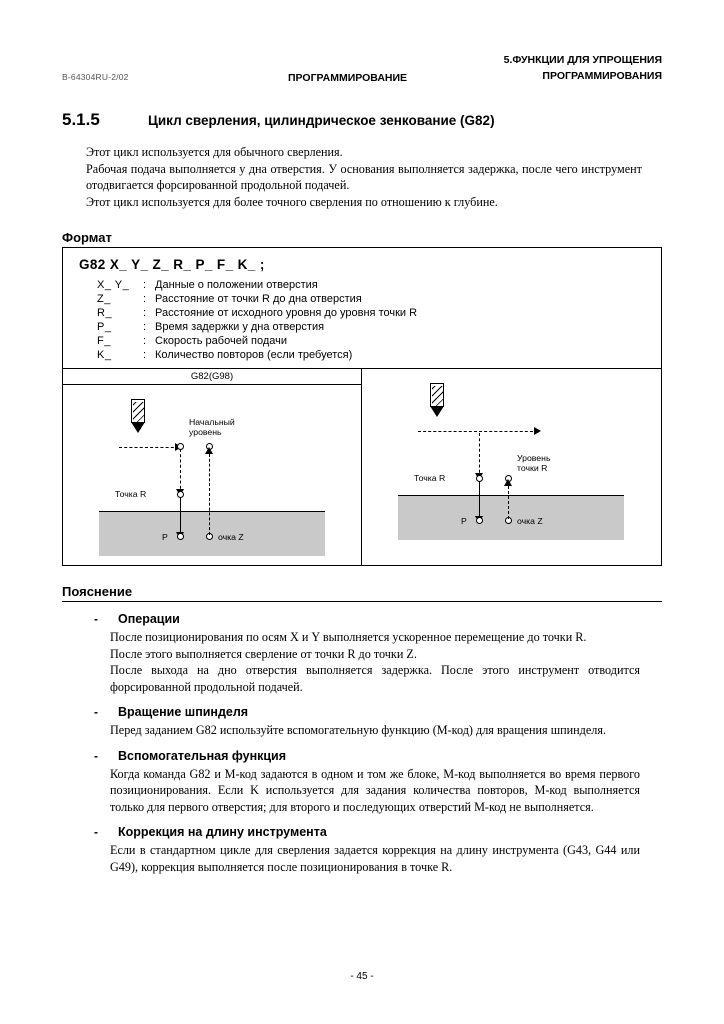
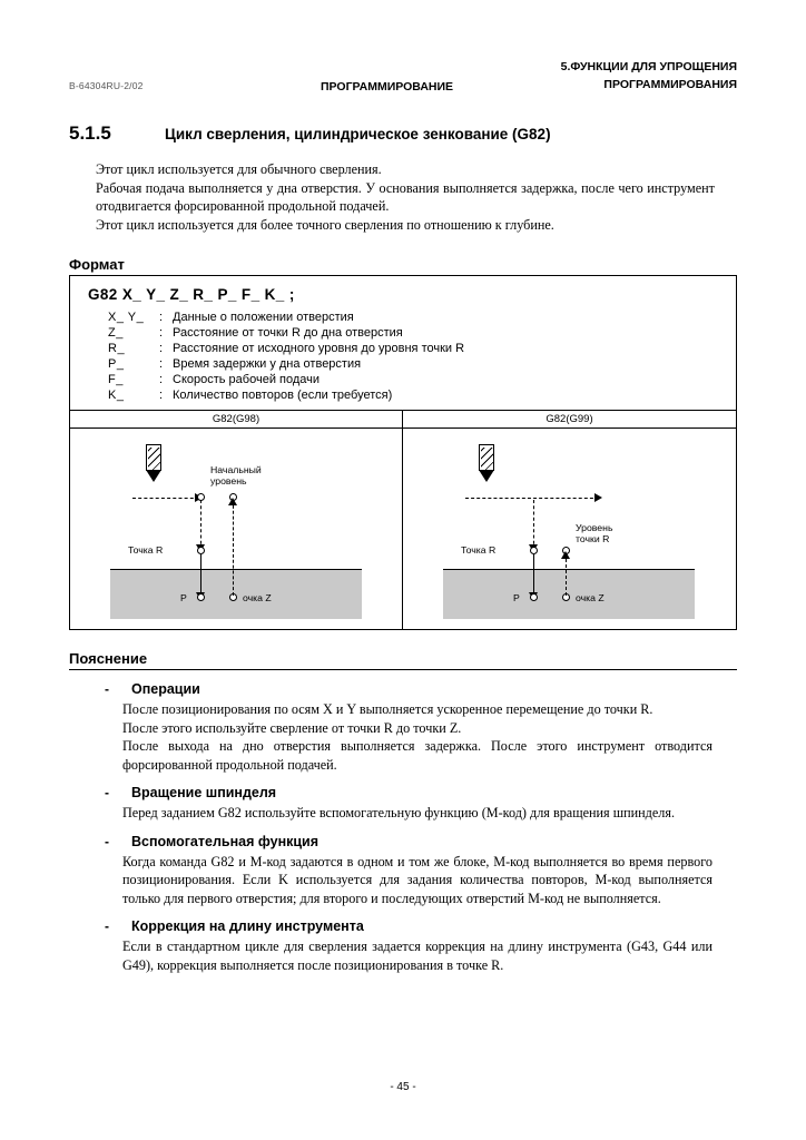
  B-64304RU-2/02
  ПРОГРАММИРОВАНИЕ
  5.ФУНКЦИИ ДЛЯ УПРОЩЕНИЯ
  ПРОГРАММИРОВАНИЯ
  5.1.5
  Цикл сверления, цилиндрическое зенкование (G82)
  Этот цикл используется для обычного сверления.
  Рабочая подача выполняется у дна отверстия. У основания выполняется задержка, после чего инструмент отодвигается форсированной продольной подачей.
  Этот цикл используется для более точного сверления по отношению к глубине.
  Формат
  G82 X_ Y_ Z_ R_ P_ F_ K_ ;
  X_ Y_	:	Данные о положении отверстия
  Z_	:	Расстояние от точки R до дна отверстия
  R_	:	Расстояние от исходного уровня до уровня точки R
  P_	:	Время задержки у дна отверстия
  F_	:	Скорость рабочей подачи
  K_	:	Количество повторов (если требуется)
  G82(G98)
  Начальный
  уровень
  Точка R
  P
  очка Z
+ G82(G99)
  Точка R
  Уровень
  точки R
  P
  очка Z
  Пояснение
  -
  Операции
  После позиционирования по осям X и Y выполняется ускоренное перемещение до точки R.
- После этого выполняется сверление от точки R до точки Z.
+ После этого используйте сверление от точки R до точки Z.
  После выхода на дно отверстия выполняется задержка. После этого инструмент отводится форсированной продольной подачей.
  -
  Вращение шпинделя
  Перед заданием G82 используйте вспомогательную функцию (M-код) для вращения шпинделя.
  -
  Вспомогательная функция
  Когда команда G82 и M-код задаются в одном и том же блоке, M-код выполняется во время первого позиционирования. Если K используется для задания количества повторов, M-код выполняется только для первого отверстия; для второго и последующих отверстий M-код не выполняется.
  -
  Коррекция на длину инструмента
  Если в стандартном цикле для сверления задается коррекция на длину инструмента (G43, G44 или G49), коррекция выполняется после позиционирования в точке R.
  - 45 -
